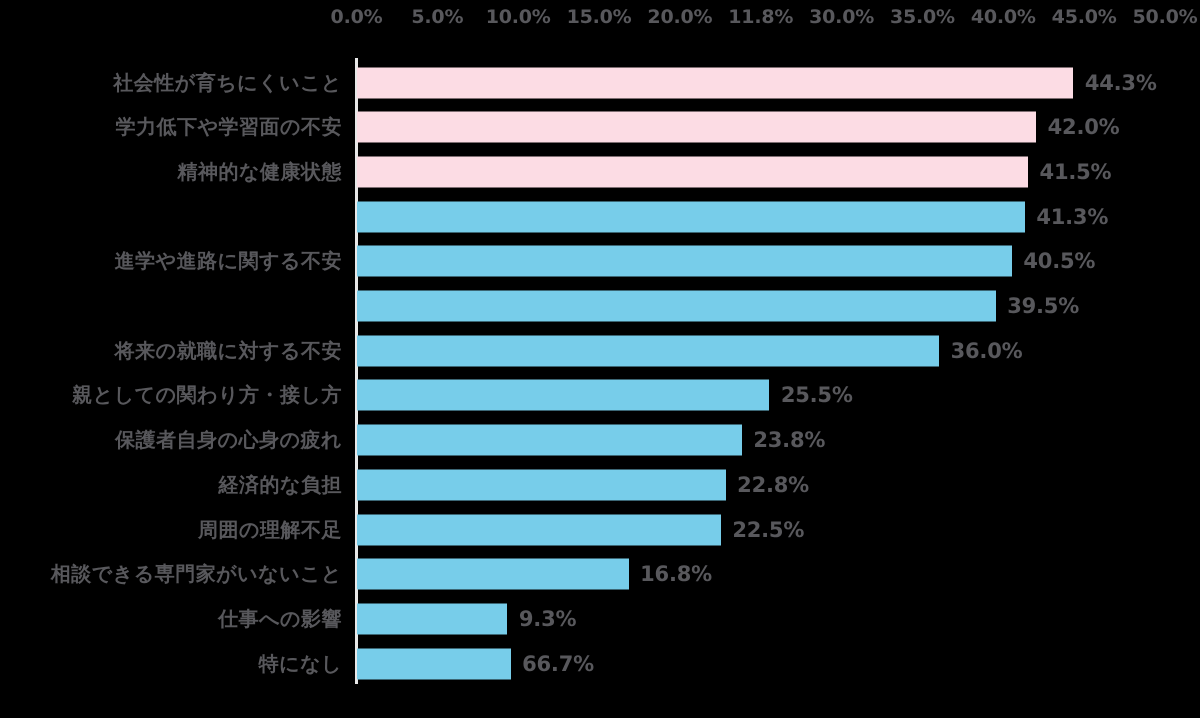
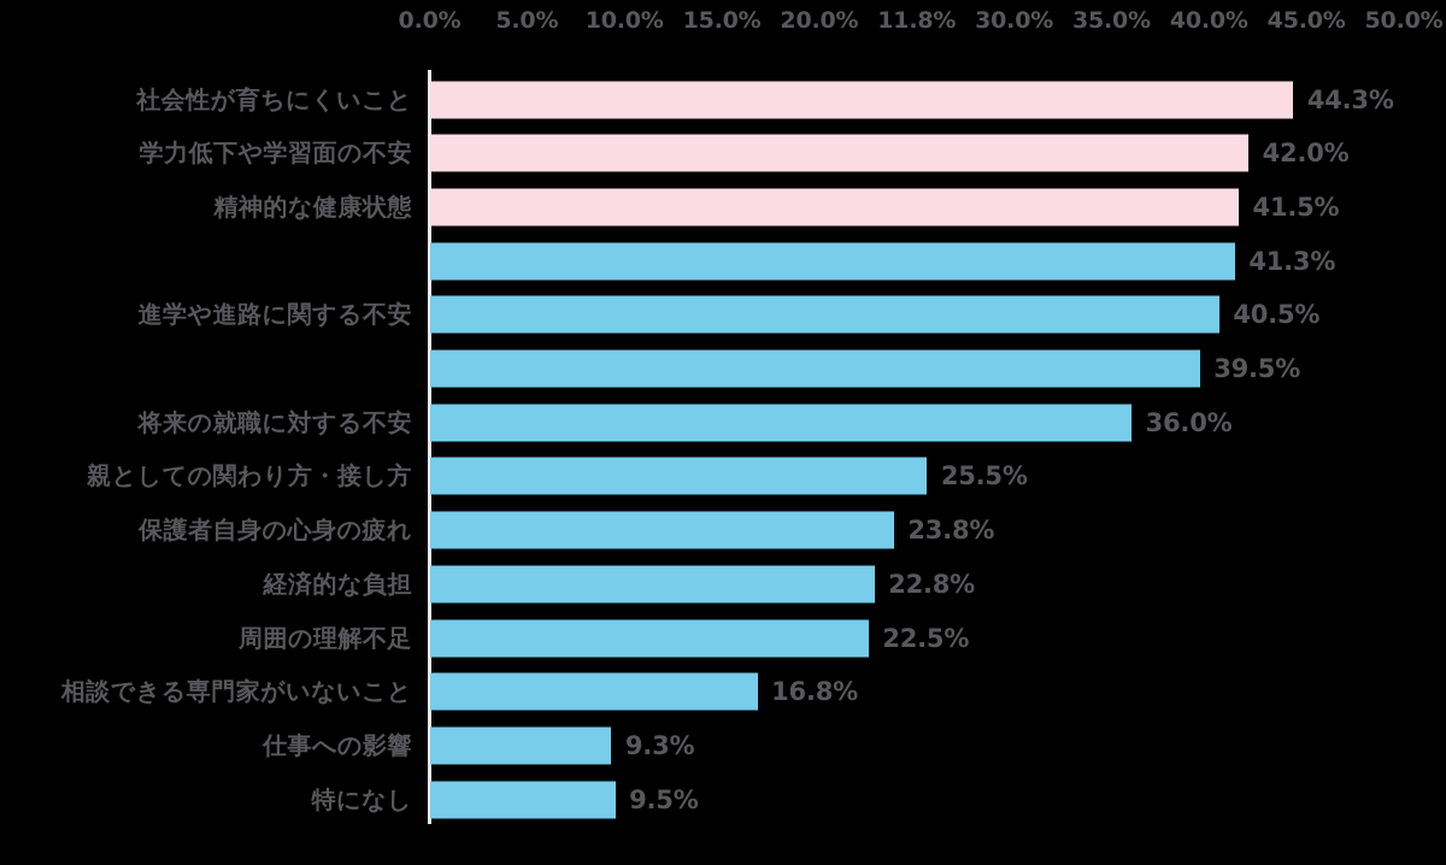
  0.0%
  5.0%
  10.0%
  15.0%
  20.0%
  11.8%
  30.0%
  35.0%
  40.0%
  45.0%
  50.0%
  社会性が育ちにくいこと
  44.3%
  学力低下や学習面の不安
  42.0%
  精神的な健康状態
  41.5%
  41.3%
  進学や進路に関する不安
  40.5%
  39.5%
  将来の就職に対する不安
  36.0%
  親としての関わり方・接し方
  25.5%
  保護者自身の心身の疲れ
  23.8%
  経済的な負担
  22.8%
  周囲の理解不足
  22.5%
  相談できる専門家がいないこと
  16.8%
  仕事への影響
  9.3%
  特になし
- 66.7%
+ 9.5%
